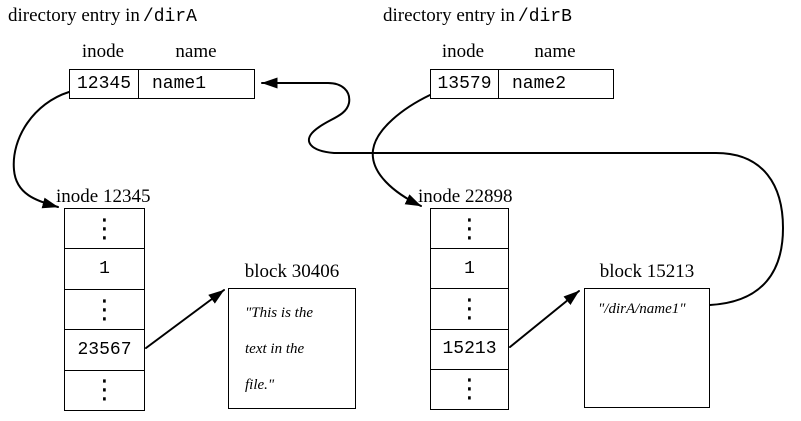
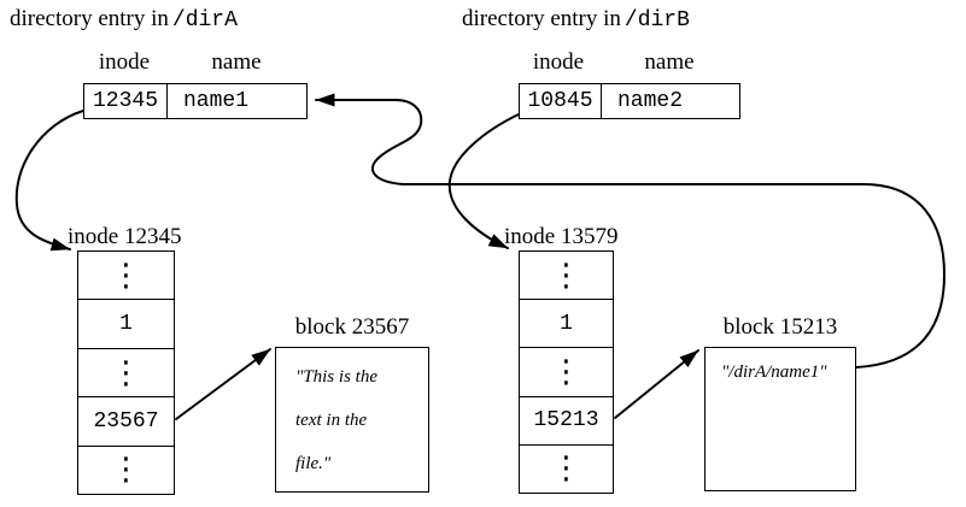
  directory entry in /dirA
  directory entry in /dirB
  inode
  name
  inode
  name
  12345
  name1
- 13579
+ 10845
  name2
  inode 12345
  ⋮
  1
  ⋮
  23567
  ⋮
- inode 22898
+ inode 13579
  ⋮
  1
  ⋮
  15213
  ⋮
- block 30406
+ block 23567
  "This is the
  text in the
  file."
  block 15213
  "/dirA/name1"
